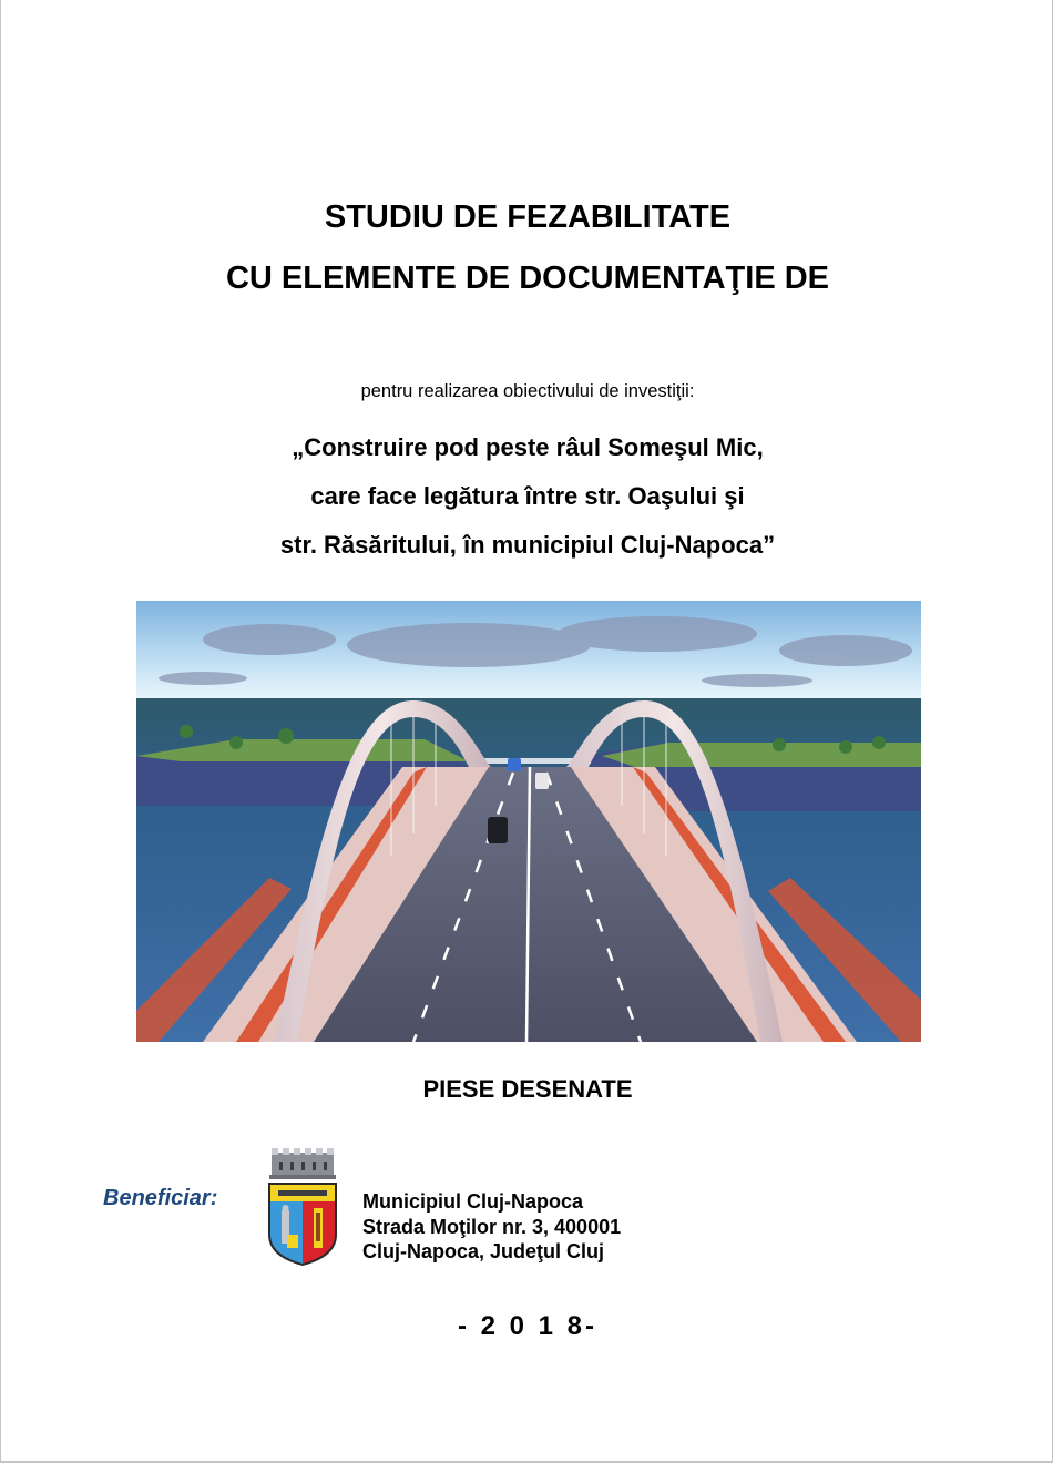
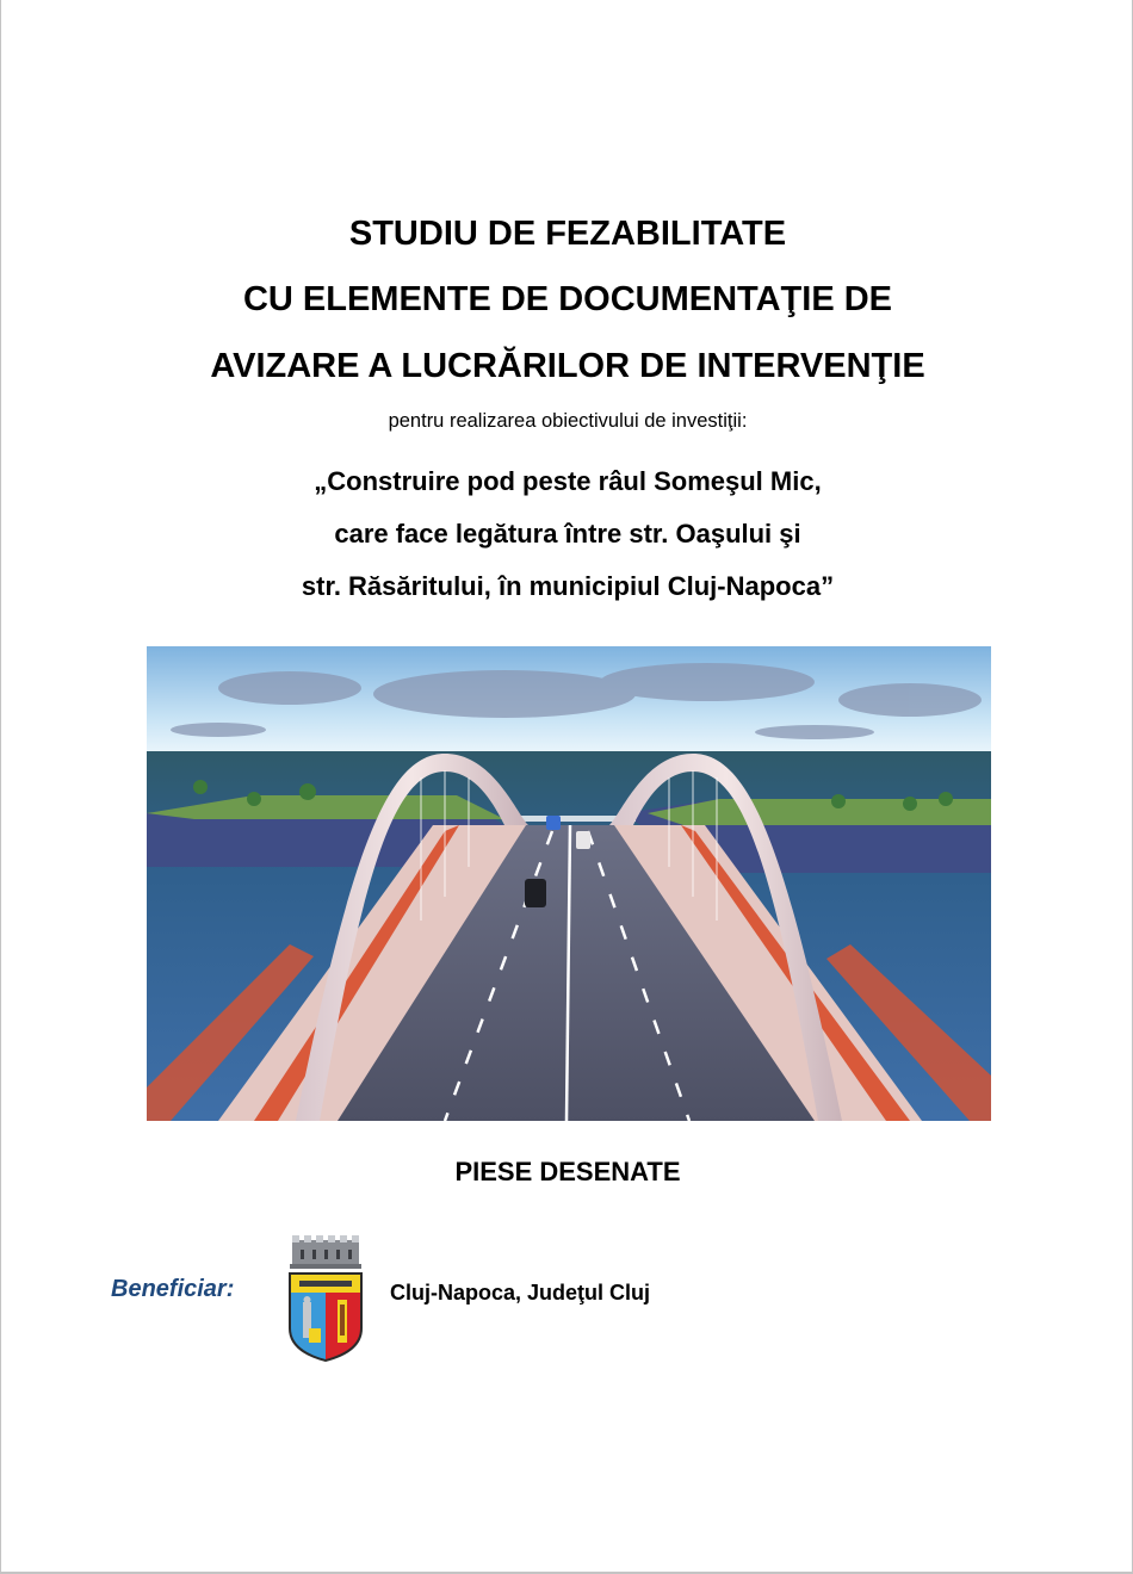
  STUDIU DE FEZABILITATE
  CU ELEMENTE DE DOCUMENTAŢIE DE
+ AVIZARE A LUCRĂRILOR DE INTERVENŢIE
  pentru realizarea obiectivului de investiţii:
  „Construire pod peste râul Someşul Mic,
  care face legătura între str. Oaşului şi
  str. Răsăritului, în municipiul Cluj-Napoca”
  PIESE DESENATE
  Beneficiar:
- Municipiul Cluj-Napoca
- Strada Moţilor nr. 3, 400001
  Cluj-Napoca, Judeţul Cluj
- - 2 0 1 8-
